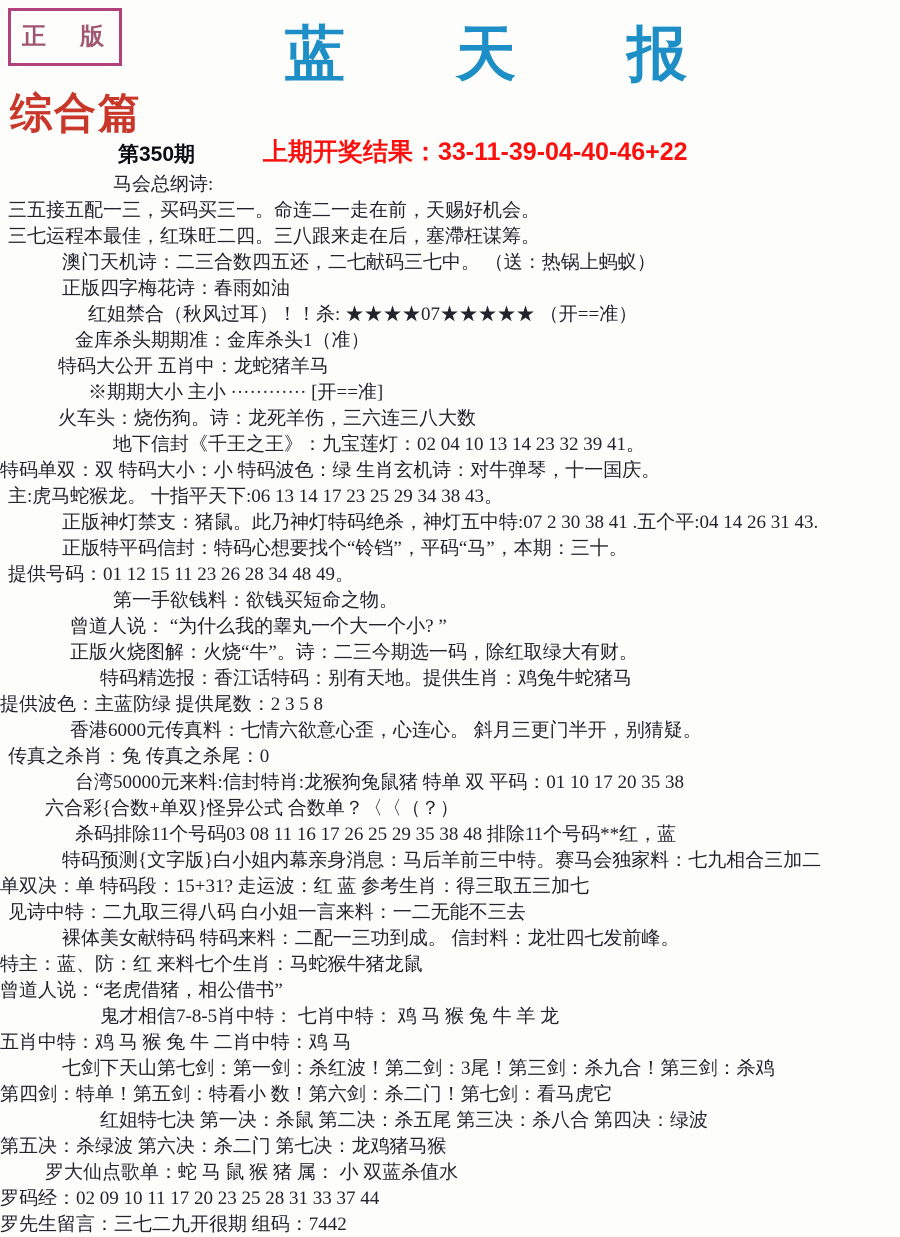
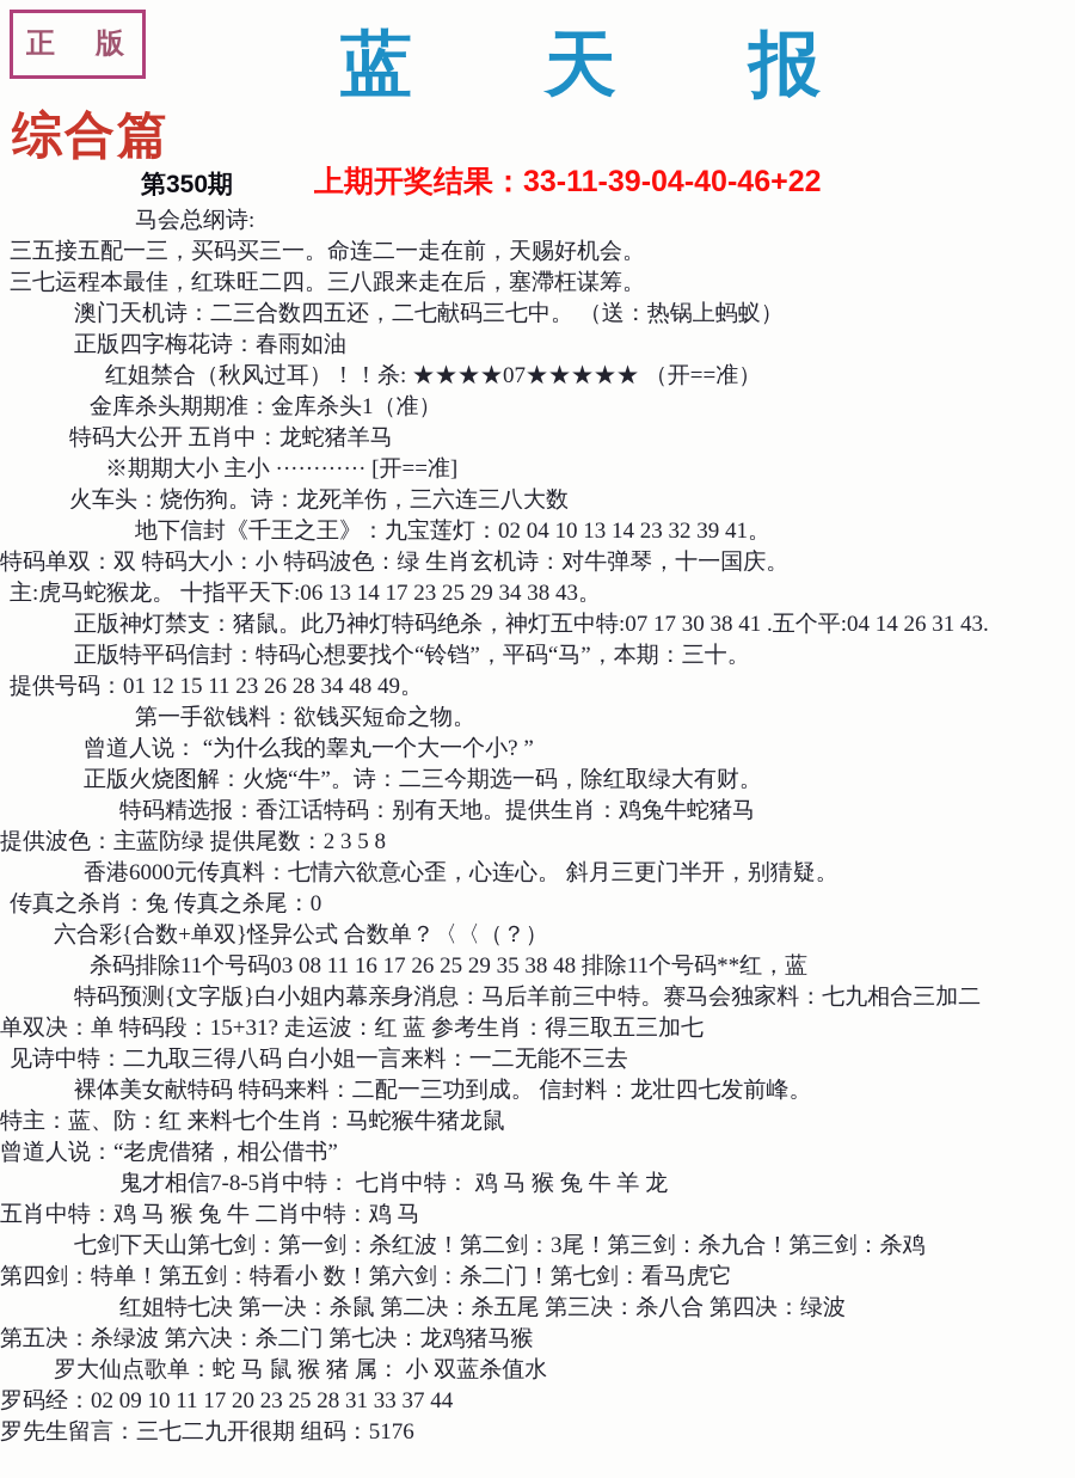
  正 版
  蓝 天 报
  综合篇
  第350期
  上期开奖结果：33-11-39-04-40-46+22
  马会总纲诗:
  三五接五配一三，买码买三一。命连二一走在前，天赐好机会。
  三七运程本最佳，红珠旺二四。三八跟来走在后，塞滯枉谋筹。
  澳门天机诗：二三合数四五还，二七献码三七中。 （送：热锅上蚂蚁）
  正版四字梅花诗：春雨如油
  红姐禁合（秋风过耳）！！杀: ★★★★07★★★★★ （开==准）
  金库杀头期期准：金库杀头1（准）
  特码大公开 五肖中：龙蛇猪羊马
  ※期期大小 主小 ············ [开==准]
  火车头：烧伤狗。诗：龙死羊伤，三六连三八大数
  地下信封《千王之王》：九宝莲灯：02 04 10 13 14 23 32 39 41。
  特码单双：双 特码大小：小 特码波色：绿 生肖玄机诗：对牛弹琴，十一国庆。
  主:虎马蛇猴龙。 十指平天下:06 13 14 17 23 25 29 34 38 43。
- 正版神灯禁支：猪鼠。此乃神灯特码绝杀，神灯五中特:07 2 30 38 41 .五个平:04 14 26 31 43.
+ 正版神灯禁支：猪鼠。此乃神灯特码绝杀，神灯五中特:07 17 30 38 41 .五个平:04 14 26 31 43.
  正版特平码信封：特码心想要找个“铃铛”，平码“马”，本期：三十。
  提供号码：01 12 15 11 23 26 28 34 48 49。
  第一手欲钱料：欲钱买短命之物。
  曾道人说： “为什么我的睾丸一个大一个小? ”
  正版火烧图解：火烧“牛”。诗：二三今期选一码，除红取绿大有财。
  特码精选报：香江话特码：别有天地。提供生肖：鸡兔牛蛇猪马
  提供波色：主蓝防绿 提供尾数：2 3 5 8
  香港6000元传真料：七情六欲意心歪，心连心。 斜月三更门半开，别猜疑。
  传真之杀肖：兔 传真之杀尾：0
- 台湾50000元来料:信封特肖:龙猴狗兔鼠猪 特单 双 平码：01 10 17 20 35 38
  六合彩{合数+单双}怪异公式 合数单？〈〈（？）
  杀码排除11个号码03 08 11 16 17 26 25 29 35 38 48 排除11个号码**红，蓝
  特码预测{文字版}白小姐内幕亲身消息：马后羊前三中特。赛马会独家料：七九相合三加二
  单双决：单 特码段：15+31? 走运波：红 蓝 参考生肖：得三取五三加七
  见诗中特：二九取三得八码 白小姐一言来料：一二无能不三去
  裸体美女献特码 特码来料：二配一三功到成。 信封料：龙壮四七发前峰。
  特主：蓝、防：红 来料七个生肖：马蛇猴牛猪龙鼠
  曾道人说：“老虎借猪，相公借书”
  鬼才相信7-8-5肖中特： 七肖中特： 鸡 马 猴 兔 牛 羊 龙
  五肖中特：鸡 马 猴 兔 牛 二肖中特：鸡 马
  七剑下天山第七剑：第一剑：杀红波！第二剑：3尾！第三剑：杀九合！第三剑：杀鸡
  第四剑：特单！第五剑：特看小 数！第六剑：杀二门！第七剑：看马虎它
  红姐特七决 第一决：杀鼠 第二决：杀五尾 第三决：杀八合 第四决：绿波
  第五决：杀绿波 第六决：杀二门 第七决：龙鸡猪马猴
  罗大仙点歌单：蛇 马 鼠 猴 猪 属： 小 双蓝杀值水
  罗码经：02 09 10 11 17 20 23 25 28 31 33 37 44
- 罗先生留言：三七二九开很期 组码：7442
+ 罗先生留言：三七二九开很期 组码：5176
